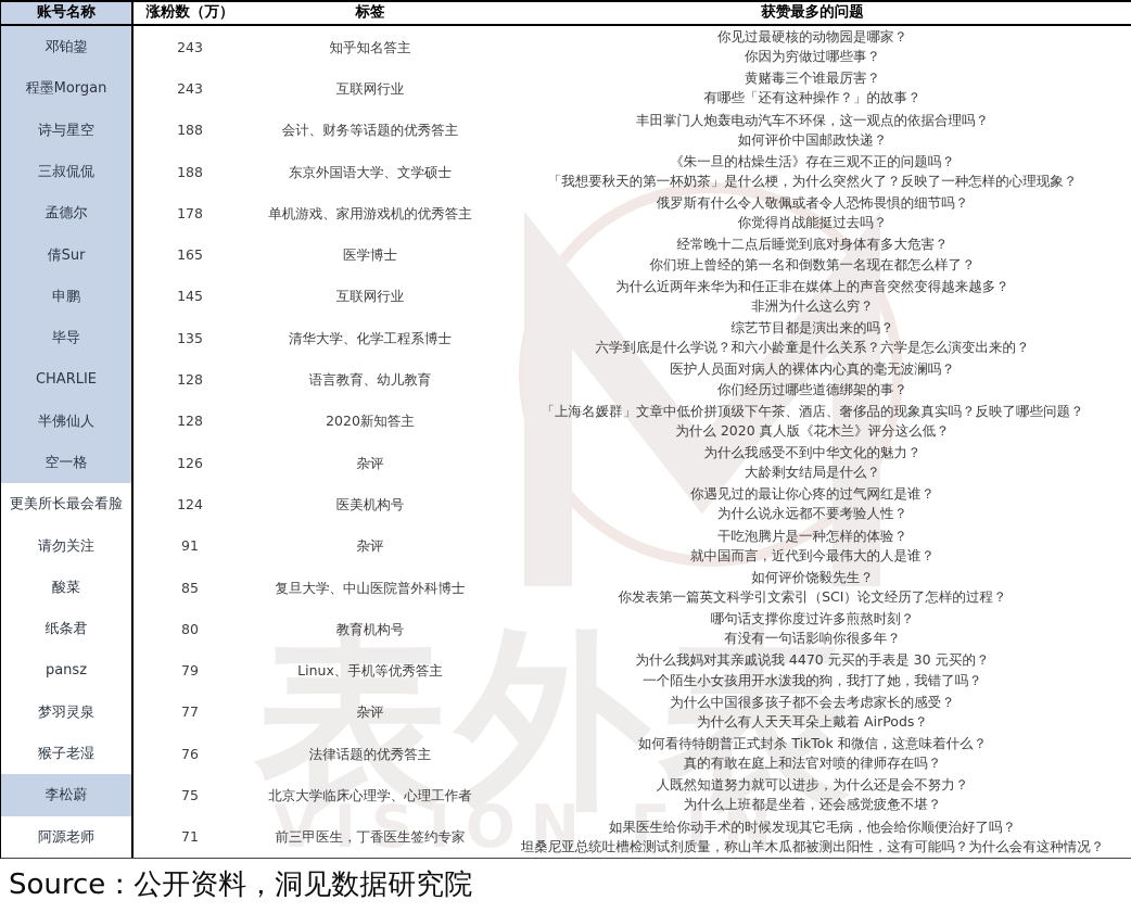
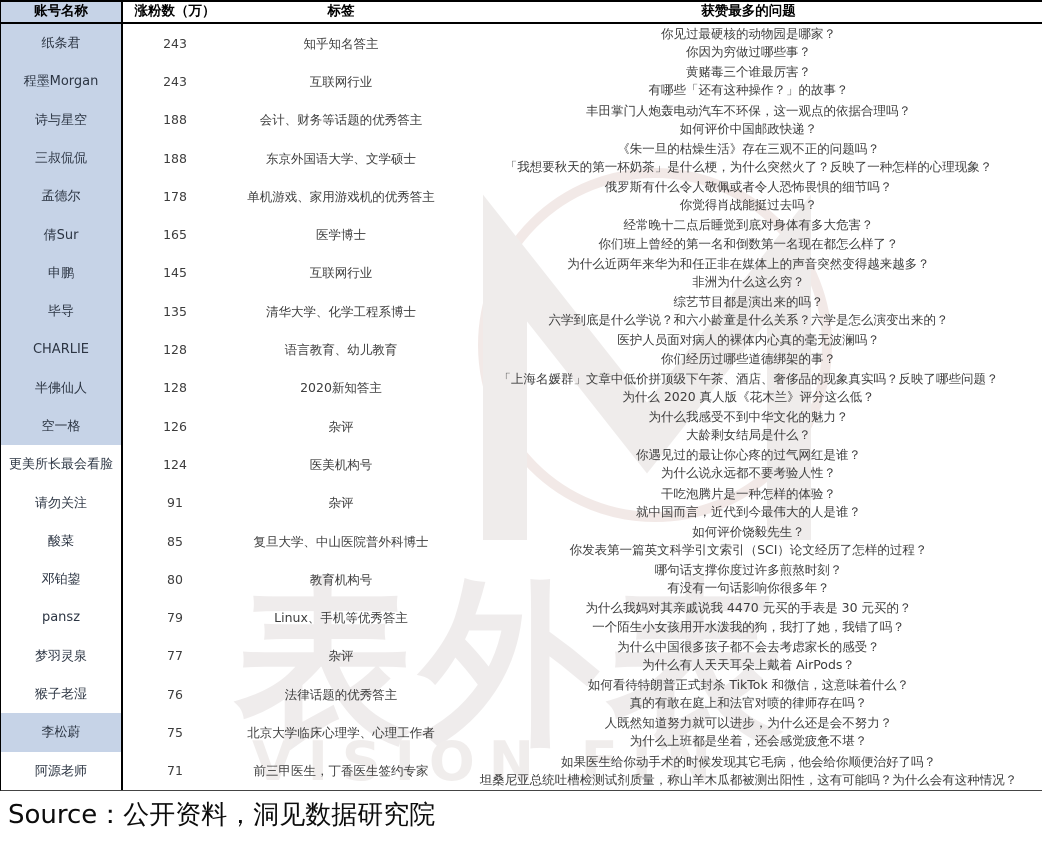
  表外表
  VISION FIN
  账号名称
  涨粉数（万）
  标签
  获赞最多的问题
- 邓铂鋆
+ 纸条君
  243
  知乎知名答主
  你见过最硬核的动物园是哪家？
  你因为穷做过哪些事？
  程墨Morgan
  243
  互联网行业
  黄赌毒三个谁最厉害？
  有哪些「还有这种操作？」的故事？
  诗与星空
  188
  会计、财务等话题的优秀答主
  丰田掌门人炮轰电动汽车不环保，这一观点的依据合理吗？
  如何评价中国邮政快递？
  三叔侃侃
  188
  东京外国语大学、文学硕士
  《朱一旦的枯燥生活》存在三观不正的问题吗？
  「我想要秋天的第一杯奶茶」是什么梗，为什么突然火了？反映了一种怎样的心理现象？
  孟德尔
  178
  单机游戏、家用游戏机的优秀答主
  俄罗斯有什么令人敬佩或者令人恐怖畏惧的细节吗？
  你觉得肖战能挺过去吗？
  倩Sur
  165
  医学博士
  经常晚十二点后睡觉到底对身体有多大危害？
  你们班上曾经的第一名和倒数第一名现在都怎么样了？
  申鹏
  145
  互联网行业
  为什么近两年来华为和任正非在媒体上的声音突然变得越来越多？
  非洲为什么这么穷？
  毕导
  135
  清华大学、化学工程系博士
  综艺节目都是演出来的吗？
  六学到底是什么学说？和六小龄童是什么关系？六学是怎么演变出来的？
  CHARLIE
  128
  语言教育、幼儿教育
  医护人员面对病人的裸体内心真的毫无波澜吗？
  你们经历过哪些道德绑架的事？
  半佛仙人
  128
  2020新知答主
  「上海名媛群」文章中低价拼顶级下午茶、酒店、奢侈品的现象真实吗？反映了哪些问题？
  为什么 2020 真人版《花木兰》评分这么低？
  空一格
  126
  杂评
  为什么我感受不到中华文化的魅力？
  大龄剩女结局是什么？
  更美所长最会看脸
  124
  医美机构号
  你遇见过的最让你心疼的过气网红是谁？
  为什么说永远都不要考验人性？
  请勿关注
  91
  杂评
  干吃泡腾片是一种怎样的体验？
  就中国而言，近代到今最伟大的人是谁？
  酸菜
  85
  复旦大学、中山医院普外科博士
  如何评价饶毅先生？
  你发表第一篇英文科学引文索引（SCI）论文经历了怎样的过程？
- 纸条君
+ 邓铂鋆
  80
  教育机构号
  哪句话支撑你度过许多煎熬时刻？
  有没有一句话影响你很多年？
  pansz
  79
  Linux、手机等优秀答主
  为什么我妈对其亲戚说我 4470 元买的手表是 30 元买的？
  一个陌生小女孩用开水泼我的狗，我打了她，我错了吗？
  梦羽灵泉
  77
  杂评
  为什么中国很多孩子都不会去考虑家长的感受？
  为什么有人天天耳朵上戴着 AirPods？
  猴子老湿
  76
  法律话题的优秀答主
  如何看待特朗普正式封杀 TikTok 和微信，这意味着什么？
  真的有敢在庭上和法官对喷的律师存在吗？
  李松蔚
  75
  北京大学临床心理学、心理工作者
  人既然知道努力就可以进步，为什么还是会不努力？
  为什么上班都是坐着，还会感觉疲惫不堪？
  阿源老师
  71
  前三甲医生，丁香医生签约专家
  如果医生给你动手术的时候发现其它毛病，他会给你顺便治好了吗？
  坦桑尼亚总统吐槽检测试剂质量，称山羊木瓜都被测出阳性，这有可能吗？为什么会有这种情况？
  Source：公开资料，洞见数据研究院
